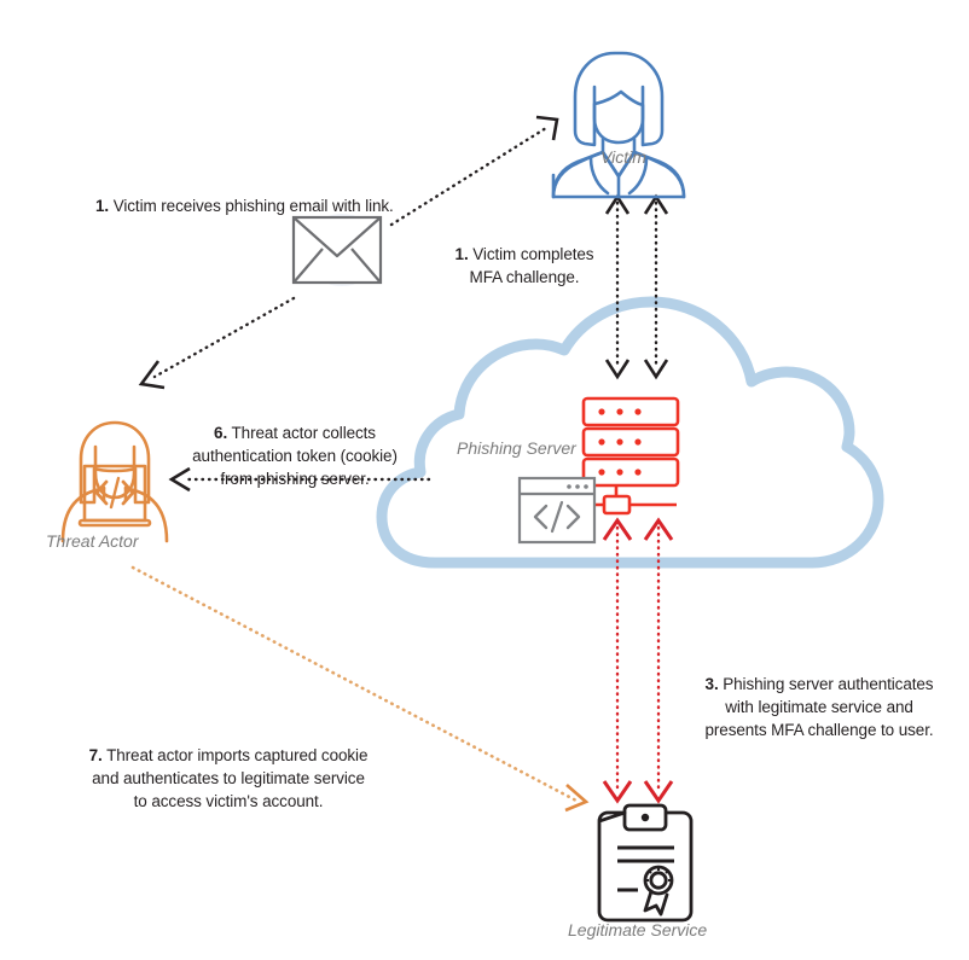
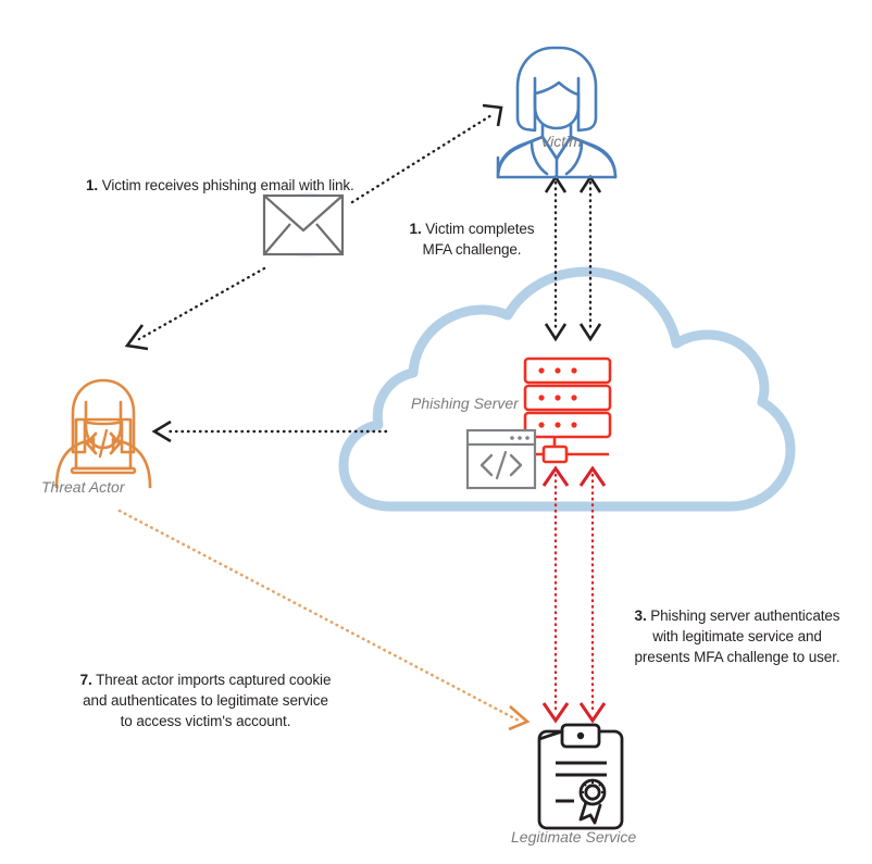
  Victim
  Threat Actor
  Phishing Server
  Legitimate Service
  1. Victim receives phishing email with link.
  3. Phishing server authenticates
  with legitimate service and
  presents MFA challenge to user.
  1. Victim completes
  MFA challenge.
- 6. Threat actor collects
- authentication token (cookie)
- from phishing server.
  7. Threat actor imports captured cookie
  and authenticates to legitimate service
  to access victim's account.
